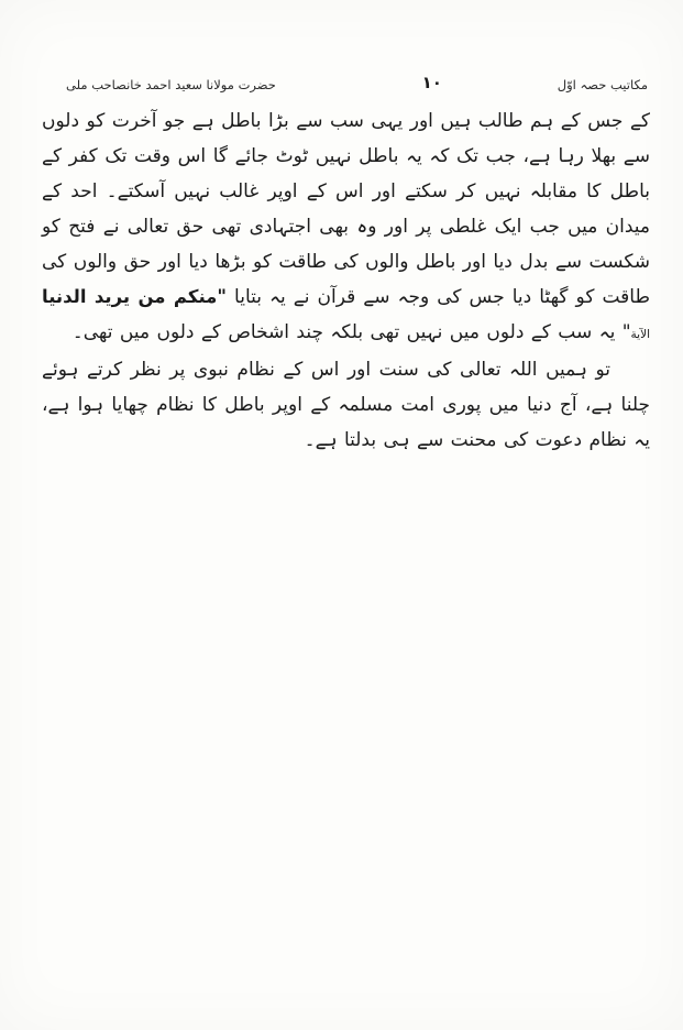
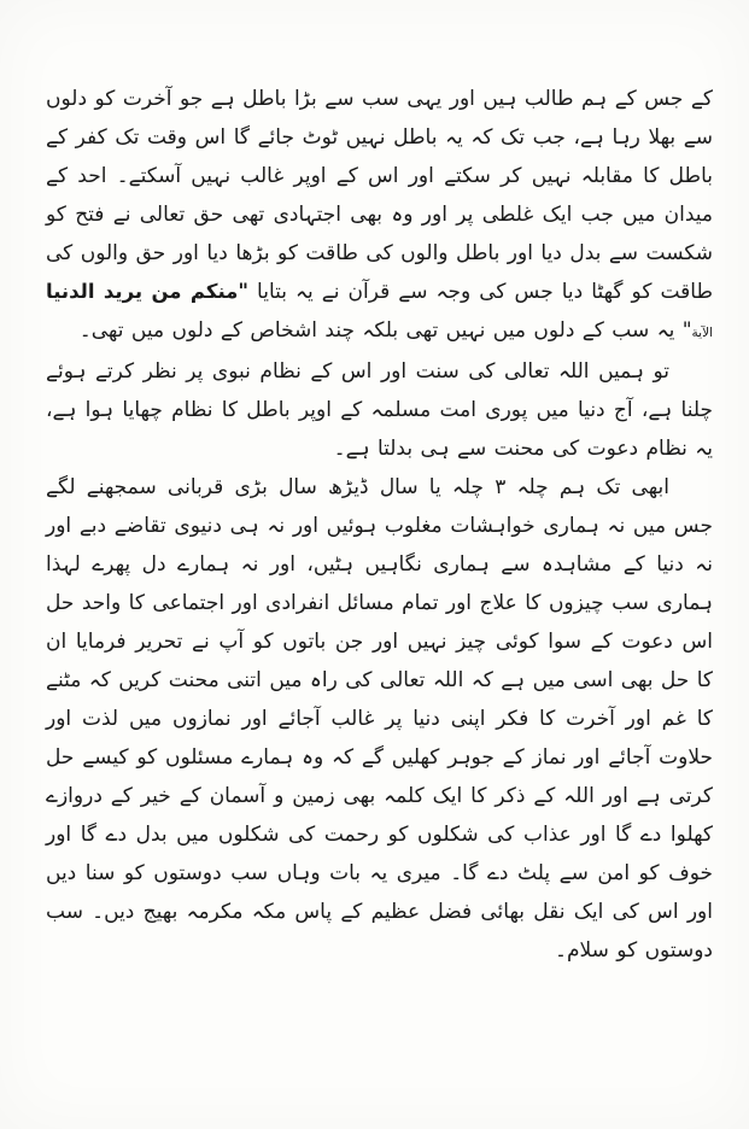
- حضرت مولانا سعید احمد خانصاحب ملی
- ١٠
- مکاتیب حصہ اوّل
  کے جس کے ہم طالب ہیں اور یہی سب سے بڑا باطل ہے جو آخرت کو دلوں سے بھلا رہا ہے، جب تک کہ یہ باطل نہیں ٹوٹ جائے گا اس وقت تک کفر کے باطل کا مقابلہ نہیں کر سکتے اور اس کے اوپر غالب نہیں آسکتے۔ احد کے میدان میں جب ایک غلطی پر اور وہ بھی اجتہادی تھی حق تعالی نے فتح کو شکست سے بدل دیا اور باطل والوں کی طاقت کو بڑھا دیا اور حق والوں کی طاقت کو گھٹا دیا جس کی وجہ سے قرآن نے یہ بتایا "منكم من يريد الدنيا الآية" یہ سب کے دلوں میں نہیں تھی بلکہ چند اشخاص کے دلوں میں تھی۔
  تو ہمیں اللہ تعالی کی سنت اور اس کے نظام نبوی پر نظر کرتے ہوئے چلنا ہے، آج دنیا میں پوری امت مسلمہ کے اوپر باطل کا نظام چھایا ہوا ہے، یہ نظام دعوت کی محنت سے ہی بدلتا ہے۔
+ ابھی تک ہم چلہ ٣ چلہ یا سال ڈیڑھ سال بڑی قربانی سمجھنے لگے جس میں نہ ہماری خواہشات مغلوب ہوئیں اور نہ ہی دنیوی تقاضے دبے اور نہ دنیا کے مشاہدہ سے ہماری نگاہیں ہٹیں، اور نہ ہمارے دل پھرے لہذا ہماری سب چیزوں کا علاج اور تمام مسائل انفرادی اور اجتماعی کا واحد حل اس دعوت کے سوا کوئی چیز نہیں اور جن باتوں کو آپ نے تحریر فرمایا ان کا حل بھی اسی میں ہے کہ اللہ تعالی کی راہ میں اتنی محنت کریں کہ مٹنے کا غم اور آخرت کا فکر اپنی دنیا پر غالب آجائے اور نمازوں میں لذت اور حلاوت آجائے اور نماز کے جوہر کھلیں گے کہ وہ ہمارے مسئلوں کو کیسے حل کرتی ہے اور اللہ کے ذکر کا ایک کلمہ بھی زمین و آسمان کے خیر کے دروازے کھلوا دے گا اور عذاب کی شکلوں کو رحمت کی شکلوں میں بدل دے گا اور خوف کو امن سے پلٹ دے گا۔ میری یہ بات وہاں سب دوستوں کو سنا دیں اور اس کی ایک نقل بھائی فضل عظیم کے پاس مکہ مکرمہ بھیج دیں۔ سب دوستوں کو سلام۔
